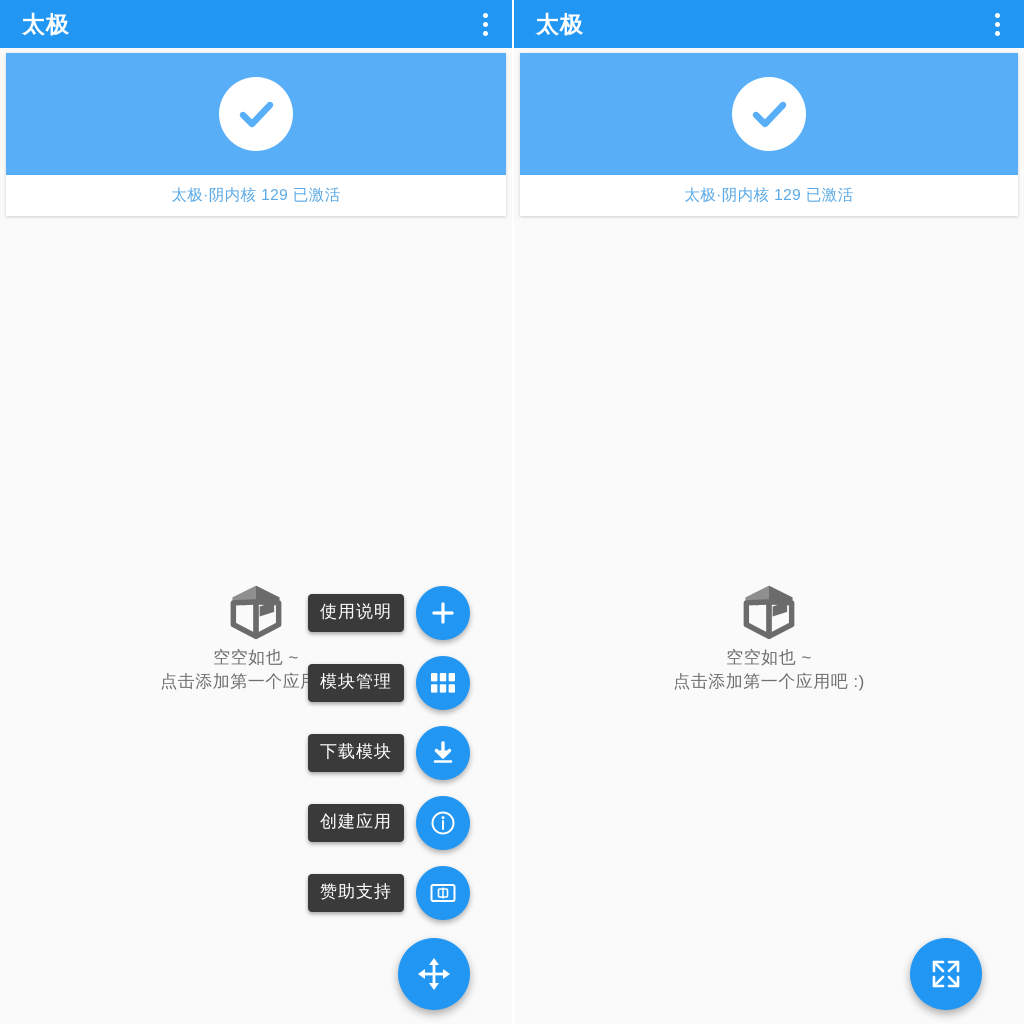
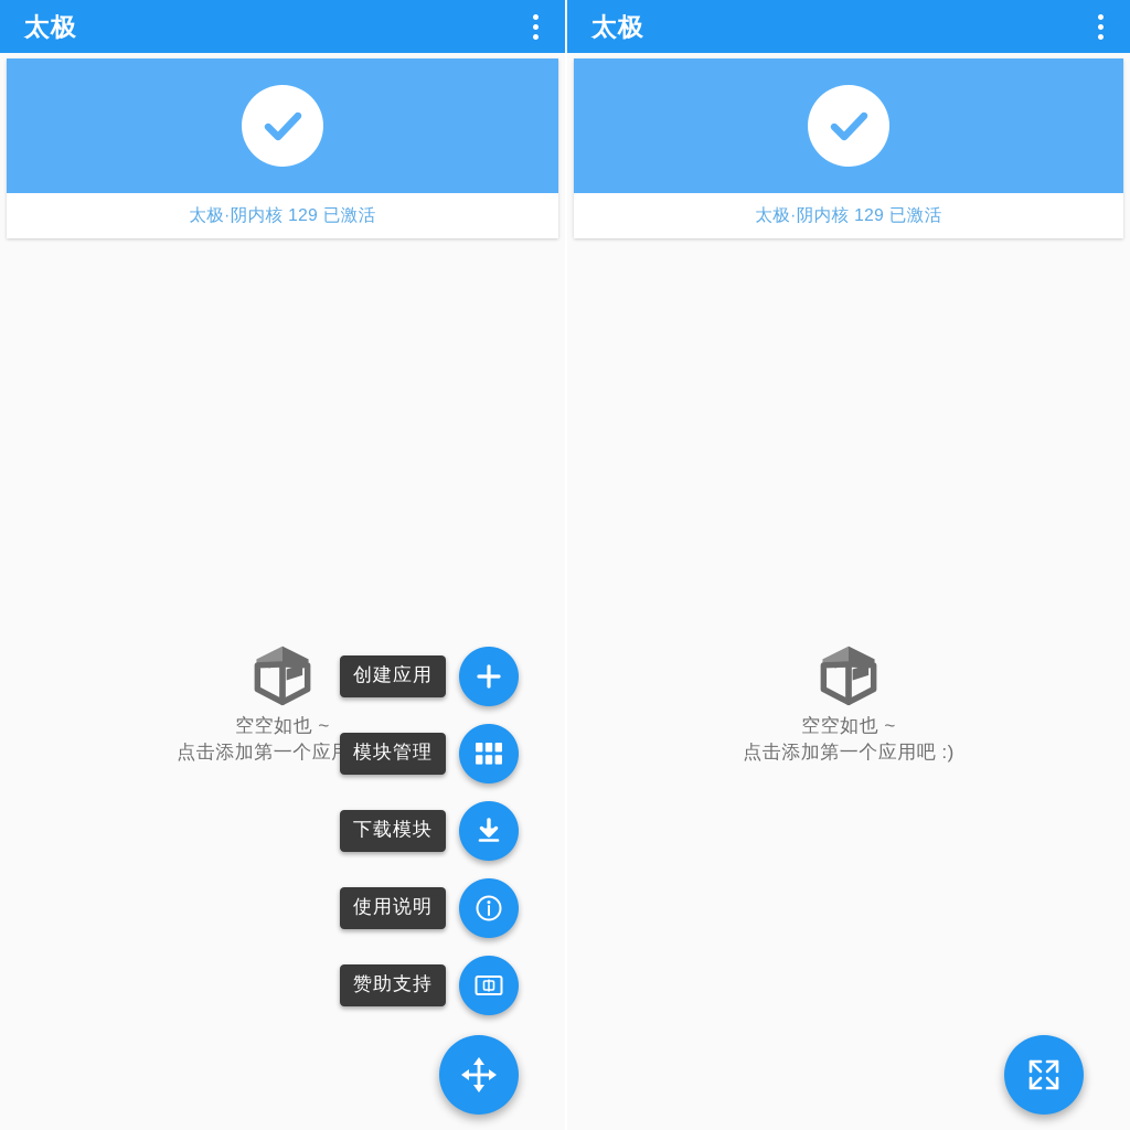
  太极
  太极·阴内核 129 已激活
  空空如也 ~
- 使用说明
+ 创建应用
  模块管理
  下载模块
- 创建应用
+ 使用说明
  赞助支持
  太极
  太极·阴内核 129 已激活
  空空如也 ~
  点击添加第一个应用吧 :)
